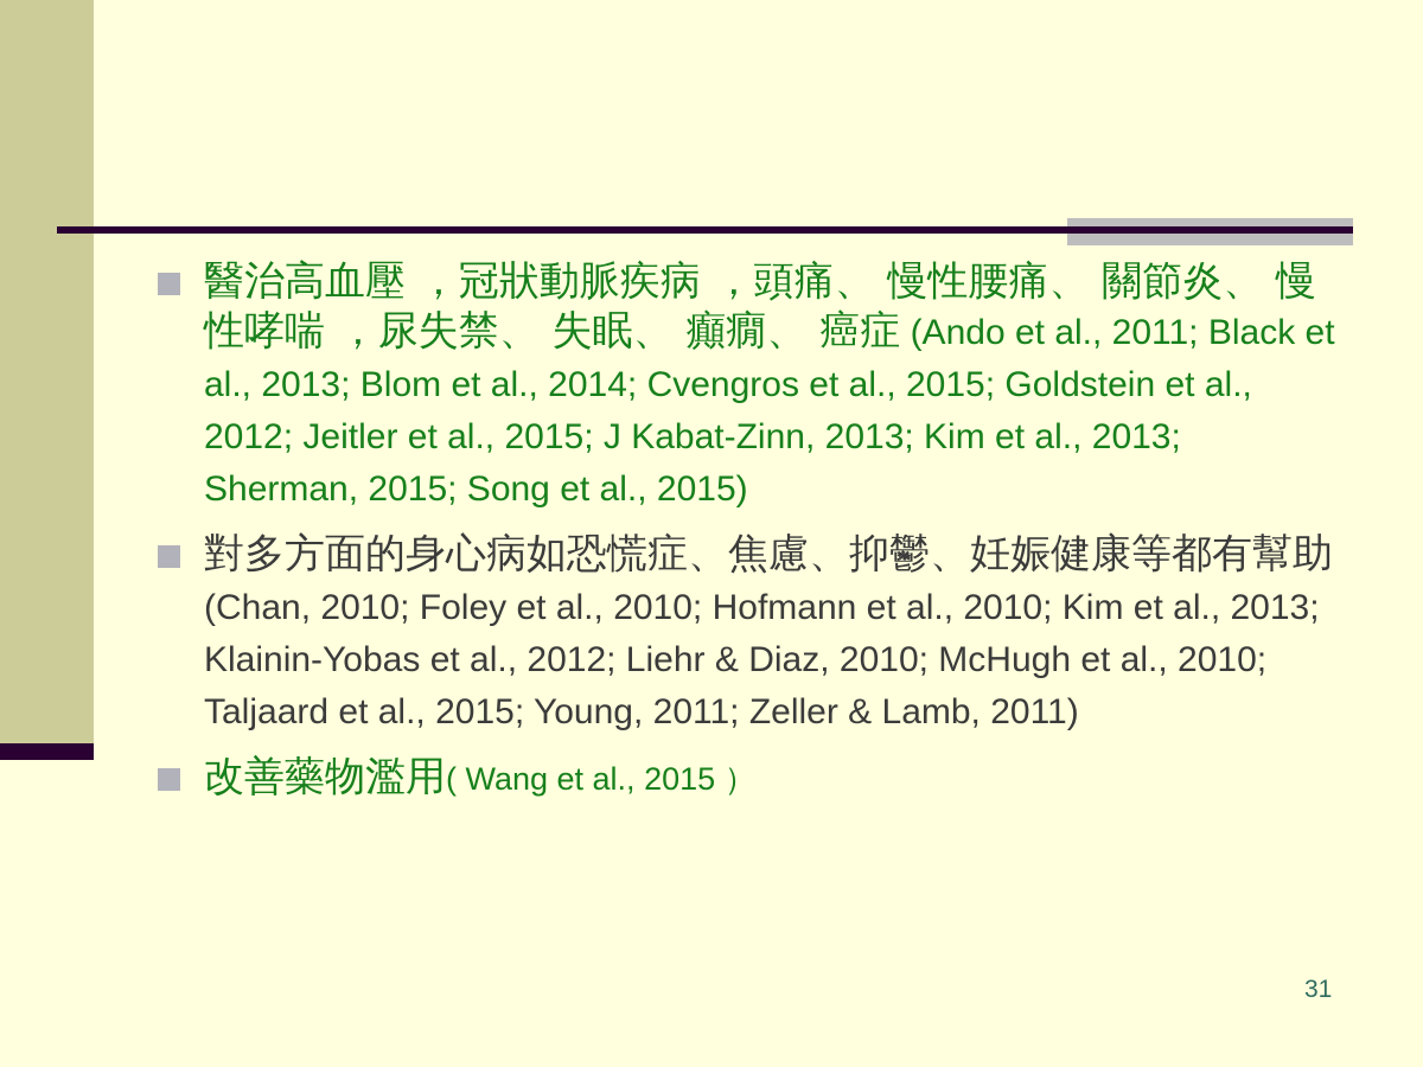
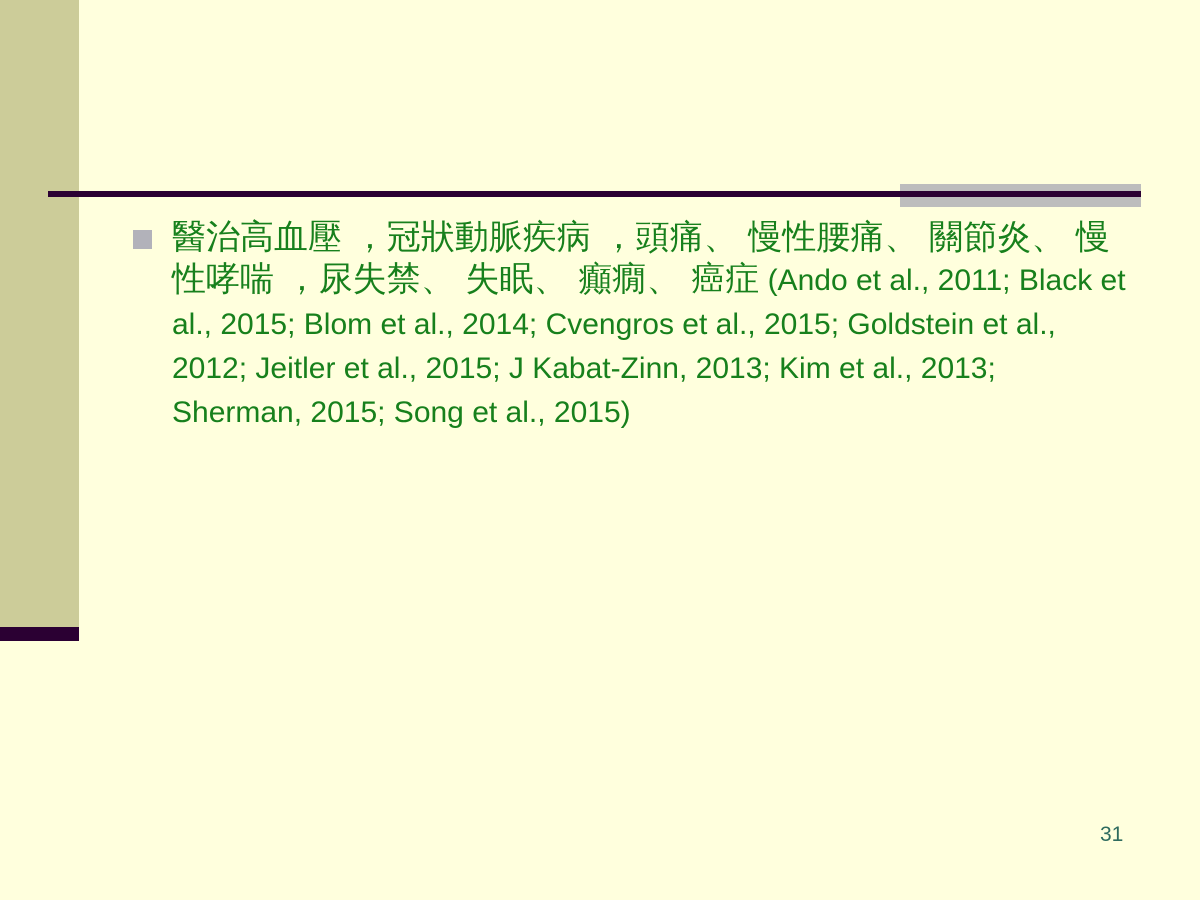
- 醫治高血壓 ，冠狀動脈疾病 ，頭痛、 慢性腰痛、 關節炎、 慢性哮喘 ，尿失禁、 失眠、 癲癇、 癌症 (Ando et al., 2011; Black et al., 2013; Blom et al., 2014; Cvengros et al., 2015; Goldstein et al., 2012; Jeitler et al., 2015; J Kabat-Zinn, 2013; Kim et al., 2013; Sherman, 2015; Song et al., 2015)
+ 醫治高血壓 ，冠狀動脈疾病 ，頭痛、 慢性腰痛、 關節炎、 慢性哮喘 ，尿失禁、 失眠、 癲癇、 癌症 (Ando et al., 2011; Black et al., 2015; Blom et al., 2014; Cvengros et al., 2015; Goldstein et al., 2012; Jeitler et al., 2015; J Kabat-Zinn, 2013; Kim et al., 2013; Sherman, 2015; Song et al., 2015)
- 對多方面的身心病如恐慌症、焦慮、抑鬱、妊娠健康等都有幫助 (Chan, 2010; Foley et al., 2010; Hofmann et al., 2010; Kim et al., 2013; Klainin-Yobas et al., 2012; Liehr & Diaz, 2010; McHugh et al., 2010; Taljaard et al., 2015; Young, 2011; Zeller & Lamb, 2011)
- 改善藥物濫用( Wang et al., 2015 ）
  31
